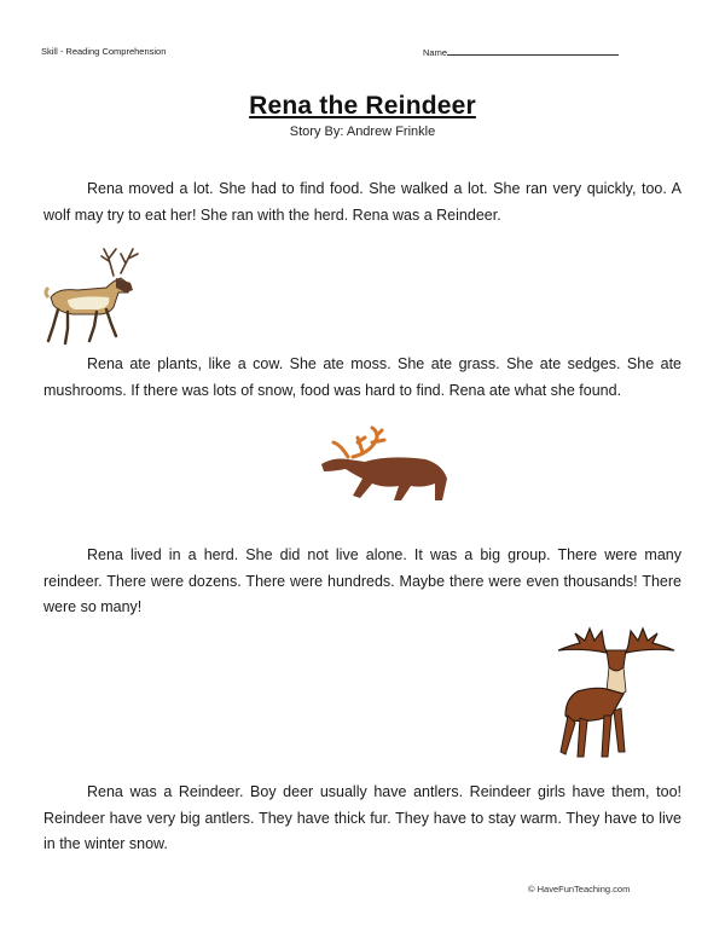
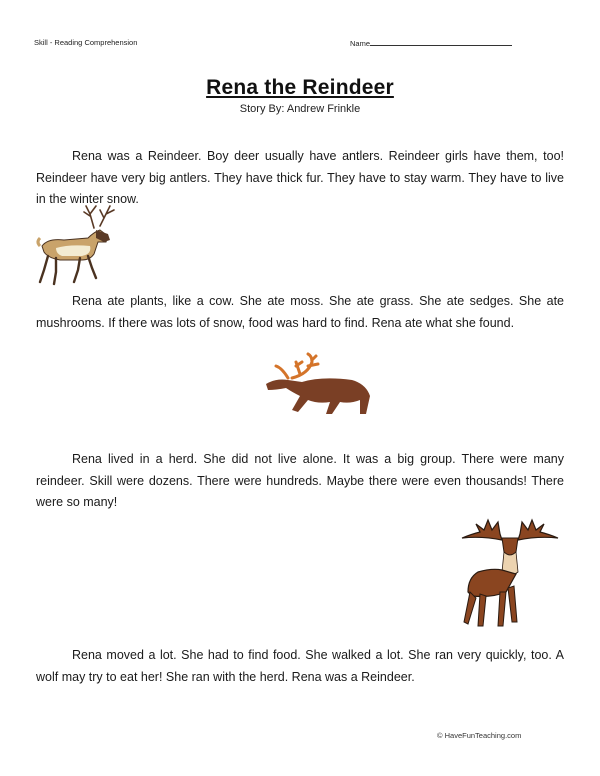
  Skill - Reading Comprehension
  Name
  Rena the Reindeer
  Story By: Andrew Frinkle
- Rena moved a lot. She had to find food. She walked a lot. She ran very quickly, too. A wolf may try to eat her! She ran with the herd. Rena was a Reindeer.
+ Rena was a Reindeer. Boy deer usually have antlers. Reindeer girls have them, too! Reindeer have very big antlers. They have thick fur. They have to stay warm. They have to live in the winter snow.
  Rena ate plants, like a cow. She ate moss. She ate grass. She ate sedges. She ate mushrooms. If there was lots of snow, food was hard to find. Rena ate what she found.
- Rena lived in a herd. She did not live alone. It was a big group. There were many reindeer. There were dozens. There were hundreds. Maybe there were even thousands! There were so many!
+ Rena lived in a herd. She did not live alone. It was a big group. There were many reindeer. Skill were dozens. There were hundreds. Maybe there were even thousands! There were so many!
- Rena was a Reindeer. Boy deer usually have antlers. Reindeer girls have them, too! Reindeer have very big antlers. They have thick fur. They have to stay warm. They have to live in the winter snow.
+ Rena moved a lot. She had to find food. She walked a lot. She ran very quickly, too. A wolf may try to eat her! She ran with the herd. Rena was a Reindeer.
  © HaveFunTeaching.com
